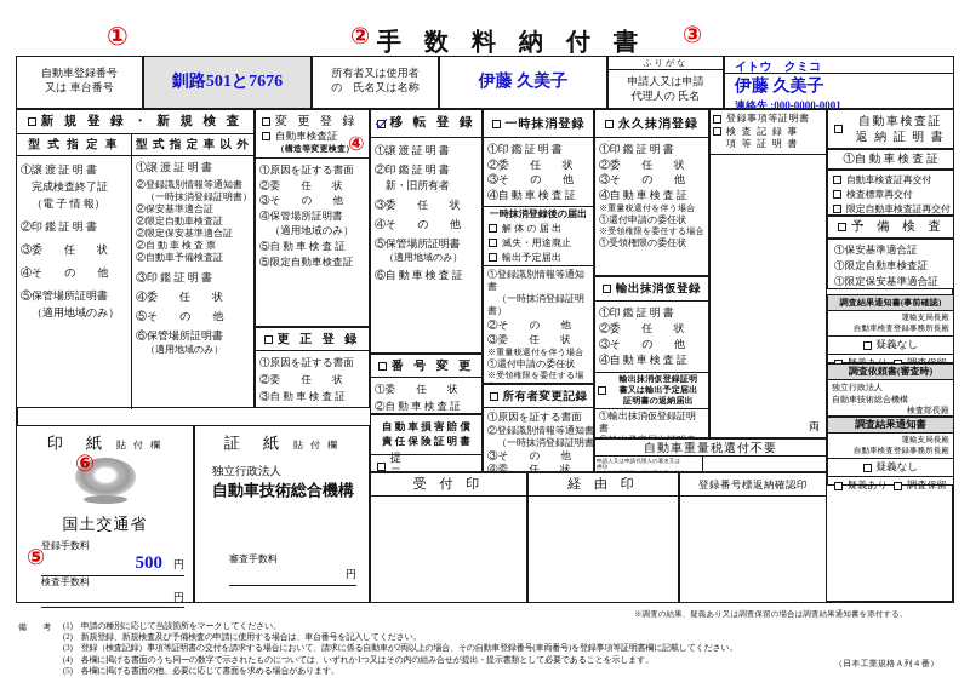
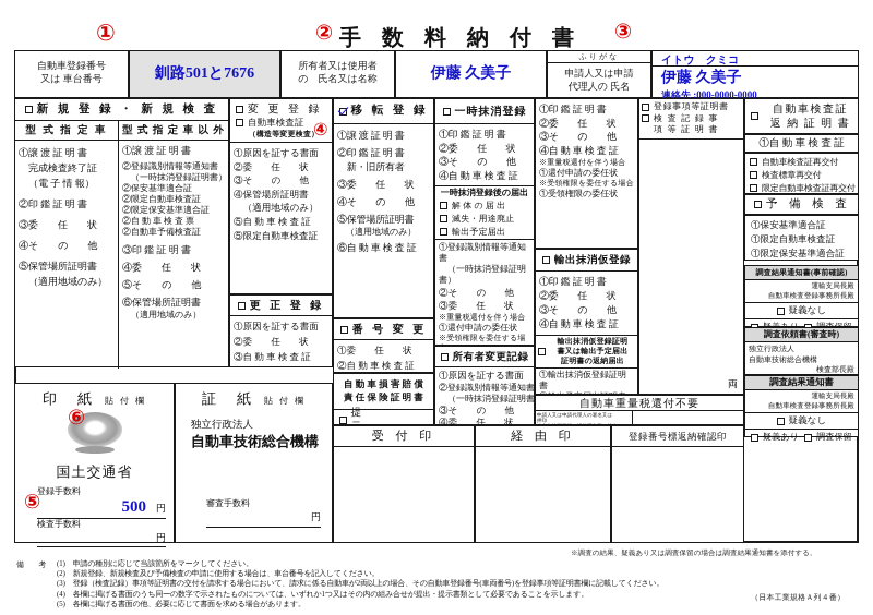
  ①
  ②
  ③
  ④
  ⑤
  ⑥
  手 数 料 納 付 書
  自動車登録番号
  又は 車台番号
  釧路501と7676
  所有者又は使用者
  の 氏名又は名称
  伊藤 久美子
  ふりがな
  申請人又は申請
  代理人の 氏名
  イトウ クミコ
  伊藤 久美子
- 連絡先 :000-0000-0001
+ 連絡先 :000-0000-0000
  新 規 登 録 ・ 新 規 検 査
  型 式 指 定 車
  ①譲 渡 証 明 書
  完成検査終了証
  （電 子 情 報）
  ②印 鑑 証 明 書
  ③委 任 状
  ④そ の 他
  ⑤保管場所証明書
  （適用地域のみ）
  型 式 指 定 車 以 外
  ①譲 渡 証 明 書
  ②登録識別情報等通知書
  （一時抹消登録証明書）
  ②保安基準適合証
  ②限定自動車検査証
  ②限定保安基準適合証
  ②自 動 車 検 査 票
  ②自動車予備検査証
  ③印 鑑 証 明 書
  ④委 任 状
  ⑤そ の 他
  ⑥保管場所証明書
  （適用地域のみ）
  変 更 登 録
  自動車検査証
  （構造等変更検査）
  ①原因を証する書面
  ②委 任 状
  ③そ の 他
  ④保管場所証明書
  （適用地域のみ）
  ⑤自 動 車 検 査 証
  ⑤限定自動車検査証
  更 正 登 録
  ①原因を証する書面
  ②委 任 状
  ③自 動 車 検 査 証
  移 転 登 録
  ①譲 渡 証 明 書
  ②印 鑑 証 明 書
  新・旧所有者
  ③委 任 状
  ④そ の 他
  ⑤保管場所証明書
  （適用地域のみ）
  ⑥自 動 車 検 査 証
  番 号 変 更
  ①委 任 状
  ②自 動 車 検 査 証
  自 動 車 損 害 賠 償
  責 任 保 険 証 明 書
  一時抹消登録
  ①印 鑑 証 明 書
  ②委 任 状
  ③そ の 他
  ④自 動 車 検 査 証
  一時抹消登録後の届出
  解 体 の 届 出
  滅失・用途廃止
  輸出予定届出
  ①登録識別情報等通知書
  （一時抹消登録証明書）
  ②そ の 他
  ③委 任 状
  ※重量税還付を伴う場合
  ①還付申請の委任状
  ※受領権限を委任する場
  所有者変更記録
  ①原因を証する書面
  ②登録識別情報等通知書
  （一時抹消登録証明書
  ③そ の 他
  ④委 任 状
- 永久抹消登録
  ①印 鑑 証 明 書
  ②委 任 状
  ③そ の 他
  ④自 動 車 検 査 証
  ※重量税還付を伴う場合
  ①還付申請の委任状
  ※受領権限を委任する場合
  ①受領権限の委任状
  輸出抹消仮登録
  ①印 鑑 証 明 書
  ②委 任 状
  ③そ の 他
  ④自 動 車 検 査 証
  輸出抹消仮登録証明
  書又は輸出予定届出
  証明書の返納届出
  ①輸出抹消仮登録証明書
  自動車重量税還付不要
  登録事項等証明書
  検 査 記 録 事
  項 等 証 明 書
  両
  自動車検査証
  返 納 証 明 書
  ①自 動 車 検 査 証
  自動車検査証再交付
  検査標章再交付
  限定自動車検査証再交付
  予 備 検 査
  ①保安基準適合証
  ①限定自動車検査証
  ①限定保安基準適合証
  調査結果通知書(事前確認)
  疑義なし
  疑義あり
  調査保留
  調査依頼書(審査時)
  独立行政法人
  自動車技術総合機構
  検査部長殿
  調査結果通知書
  疑義なし
  疑義あり
  調査保留
  印 紙 貼 付 欄
  国土交通省
  登録手数料
  500
  円
  検査手数料
  円
  証 紙 貼 付 欄
  独立行政法人
  自動車技術総合機構
  審査手数料
  円
  受 付 印
  経 由 印
  登録番号標返納確認印
  備 考
  （日本工業規格Ａ列４番）
